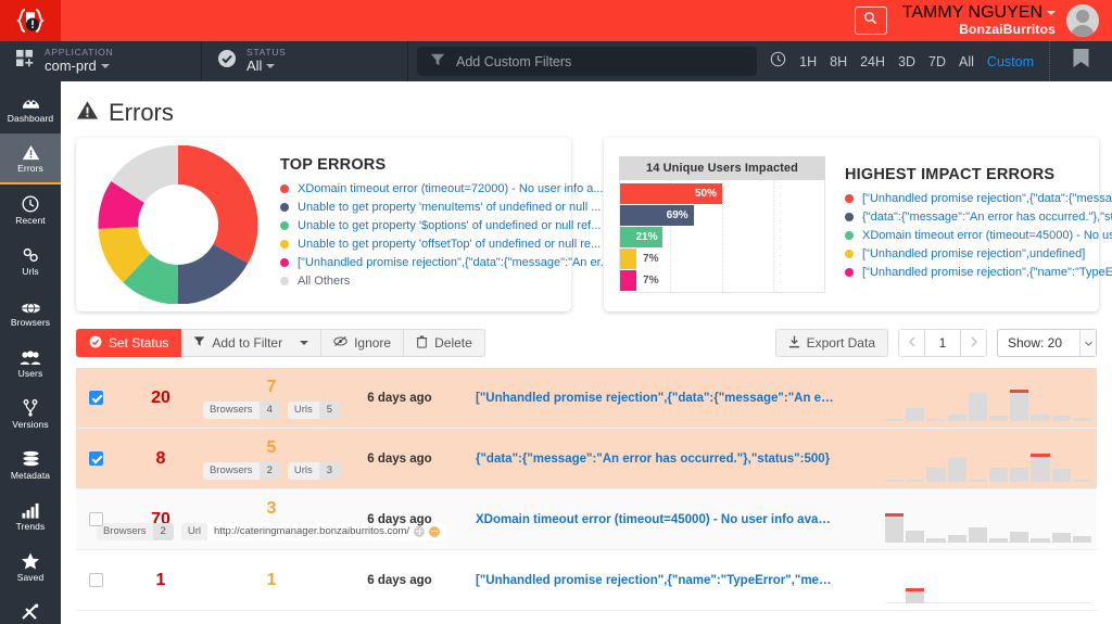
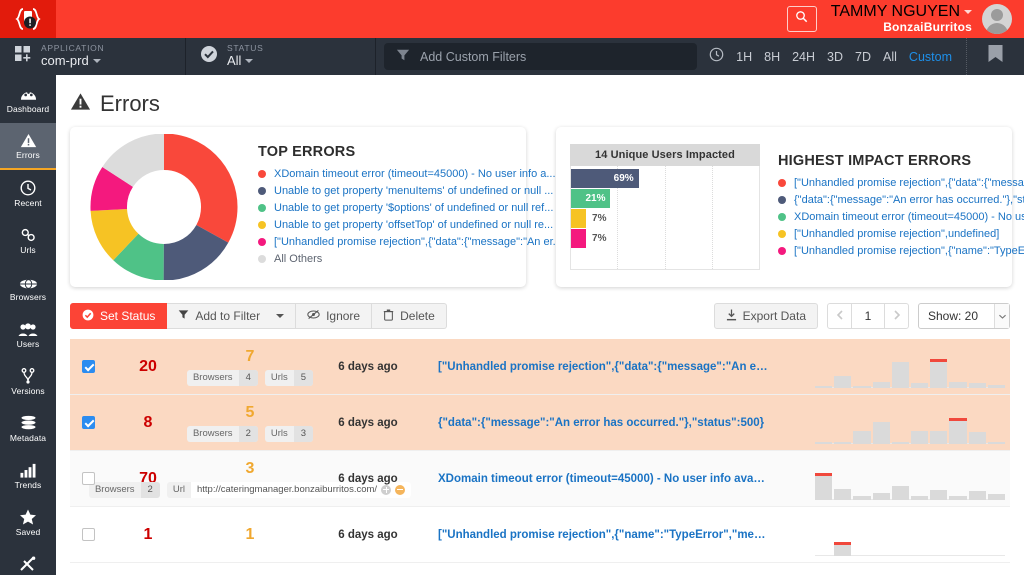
  TAMMY NGUYEN
  BonzaiBurritos
  APPLICATION
  com-prd
  STATUS
  All
  Add Custom Filters
  1H
  8H
  24H
  3D
  7D
  All
  Custom
  Dashboard
  Errors
  Recent
  Urls
  Browsers
  Users
  Versions
  Metadata
  Trends
  Saved
  Errors
  TOP ERRORS
- XDomain timeout error (timeout=72000) - No user info a...
+ XDomain timeout error (timeout=45000) - No user info a...
  Unable to get property 'menuItems' of undefined or null ...
  Unable to get property '$options' of undefined or null ref...
  Unable to get property 'offsetTop' of undefined or null re...
  ["Unhandled promise rejection",{"data":{"message":"An er.
  All Others
  14 Unique Users Impacted
- 50%
  69%
  21%
  7%
  7%
  HIGHEST IMPACT ERRORS
  ["Unhandled promise rejection",{"data":{"messa
  {"data":{"message":"An error has occurred."},"s
  XDomain timeout error (timeout=45000) - No u
  ["Unhandled promise rejection",undefined]
  ["Unhandled promise rejection",{"name":"TypeE
  Set Status
  Add to Filter
  Ignore
  Delete
  Export Data
  1
  Show: 20
  20
  7
  Browsers
  4
  Urls
  5
  6 days ago
  ["Unhandled promise rejection",{"data":{"message":"An err
  8
  5
  Browsers
  2
  Urls
  3
  6 days ago
  {"data":{"message":"An error has occurred."},"status":500}
  70
  3
  Browsers
  2
  Url
  http://cateringmanager.bonzaiburritos.com/
  6 days ago
  XDomain timeout error (timeout=45000) - No user info availa
  1
  1
  6 days ago
  ["Unhandled promise rejection",{"name":"TypeError","mess
